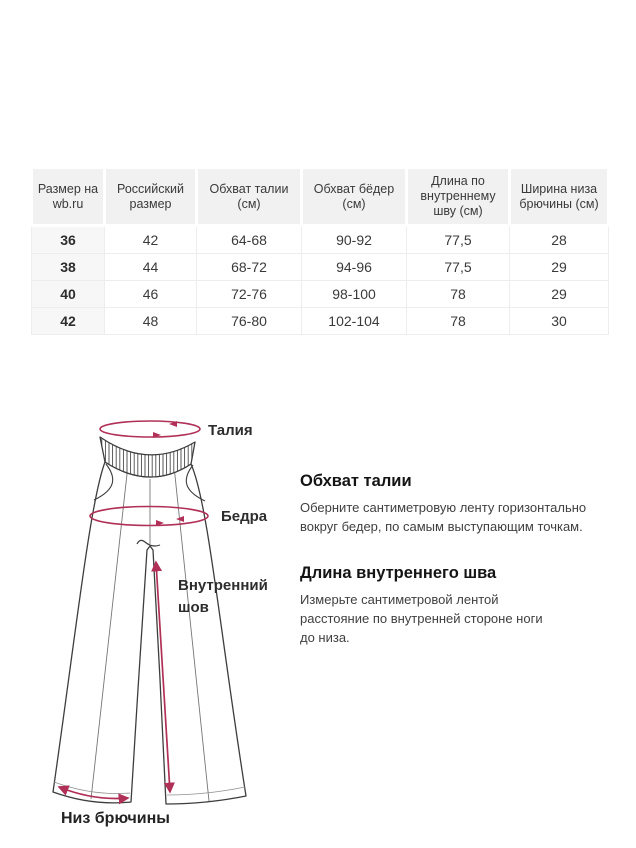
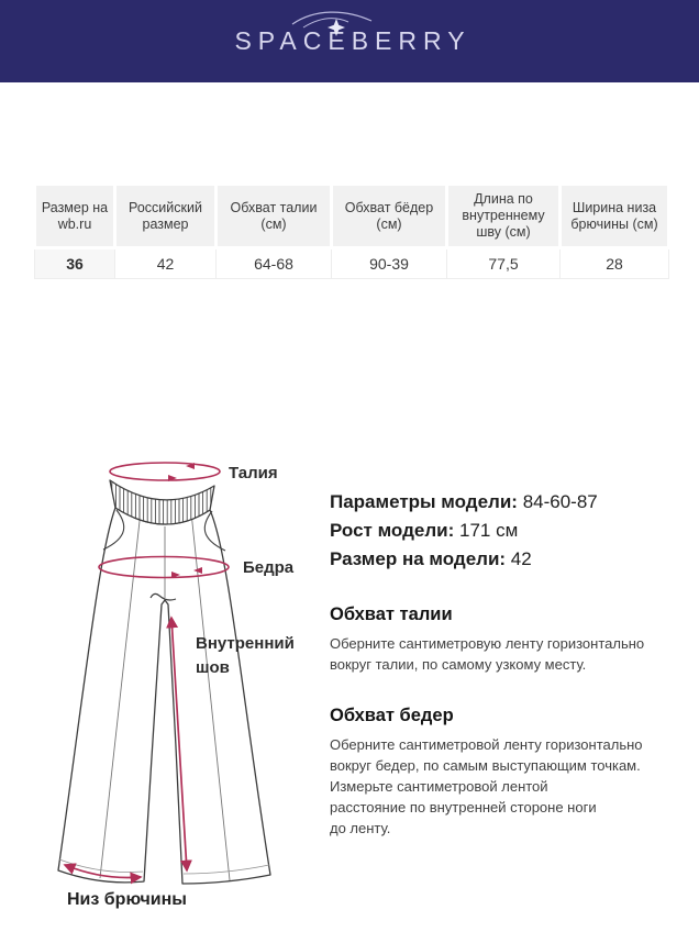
+ SPACEBERRY
  Размер на wb.ru	Российский размер	Обхват талии (см)	Обхват бёдер (см)	Длина по внутреннему шву (см)	Ширина низа брючины (см)
- 36	42	64-68	90-92	77,5	28
+ 36	42	64-68	90-39	77,5	28
- 38	44	68-72	94-96	77,5	29
- 40	46	72-76	98-100	78	29
- 42	48	76-80	102-104	78	30
  Талия
  Бедра
  Внутренний
  шов
  Низ брючины
+ Параметры модели: 84-60-87
+ Рост модели: 171 см
+ Размер на модели: 42
  Обхват талии
+ Оберните сантиметровую ленту горизонтально вокруг талии, по самому узкому месту.
+ Обхват бедер
- Оберните сантиметровую ленту горизонтально вокруг бедер, по самым выступающим точкам.
+ Оберните сантиметровой ленту горизонтально вокруг бедер, по самым выступающим точкам.
- Длина внутреннего шва
- Измерьте сантиметровой лентой расстояние по внутренней стороне ноги до низа.
+ Измерьте сантиметровой лентой расстояние по внутренней стороне ноги до ленту.
